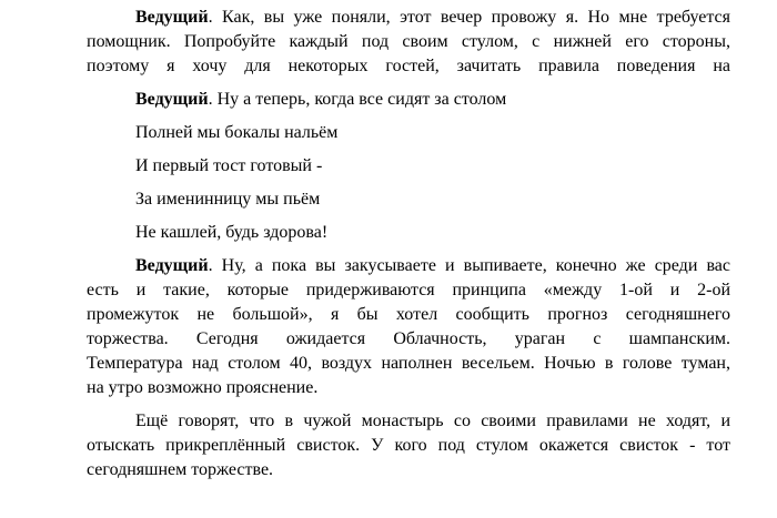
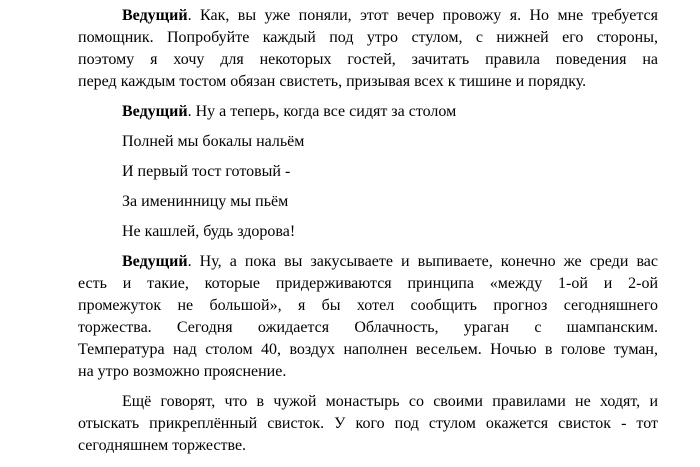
  Ведущий. Как, вы уже поняли, этот вечер провожу я. Но мне требуется
- помощник. Попробуйте каждый под своим стулом, с нижней его стороны,
+ помощник. Попробуйте каждый под утро стулом, с нижней его стороны,
  поэтому я хочу для некоторых гостей, зачитать правила поведения на
+ перед каждым тостом обязан свистеть, призывая всех к тишине и порядку.
  Ведущий. Ну а теперь, когда все сидят за столом
  Полней мы бокалы нальём
  И первый тост готовый -
  За именинницу мы пьём
  Не кашлей, будь здорова!
  Ведущий. Ну, а пока вы закусываете и выпиваете, конечно же среди вас
  есть и такие, которые придерживаются принципа «между 1-ой и 2-ой
  промежуток не большой», я бы хотел сообщить прогноз сегодняшнего
  торжества. Сегодня ожидается Облачность, ураган с шампанским.
  Температура над столом 40, воздух наполнен весельем. Ночью в голове туман,
  на утро возможно прояснение.
  Ещё говорят, что в чужой монастырь со своими правилами не ходят, и
  отыскать прикреплённый свисток. У кого под стулом окажется свисток - тот
  сегодняшнем торжестве.
